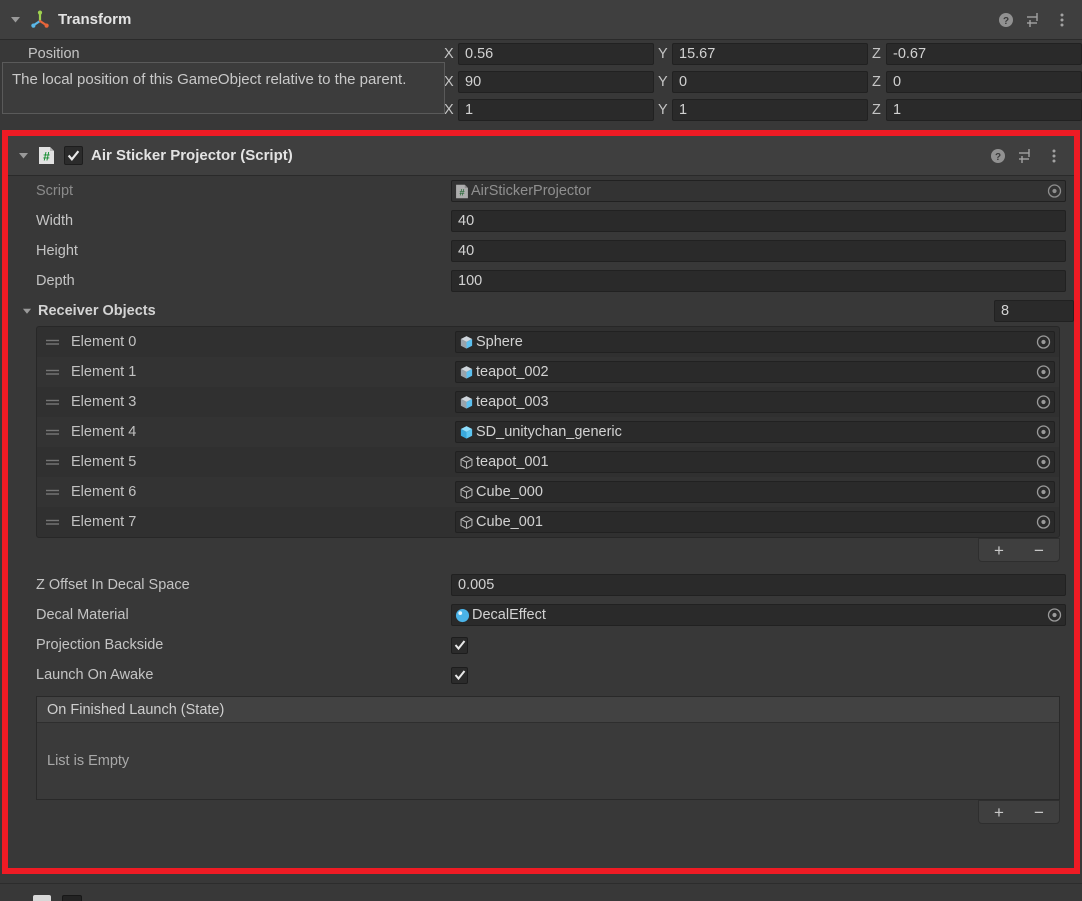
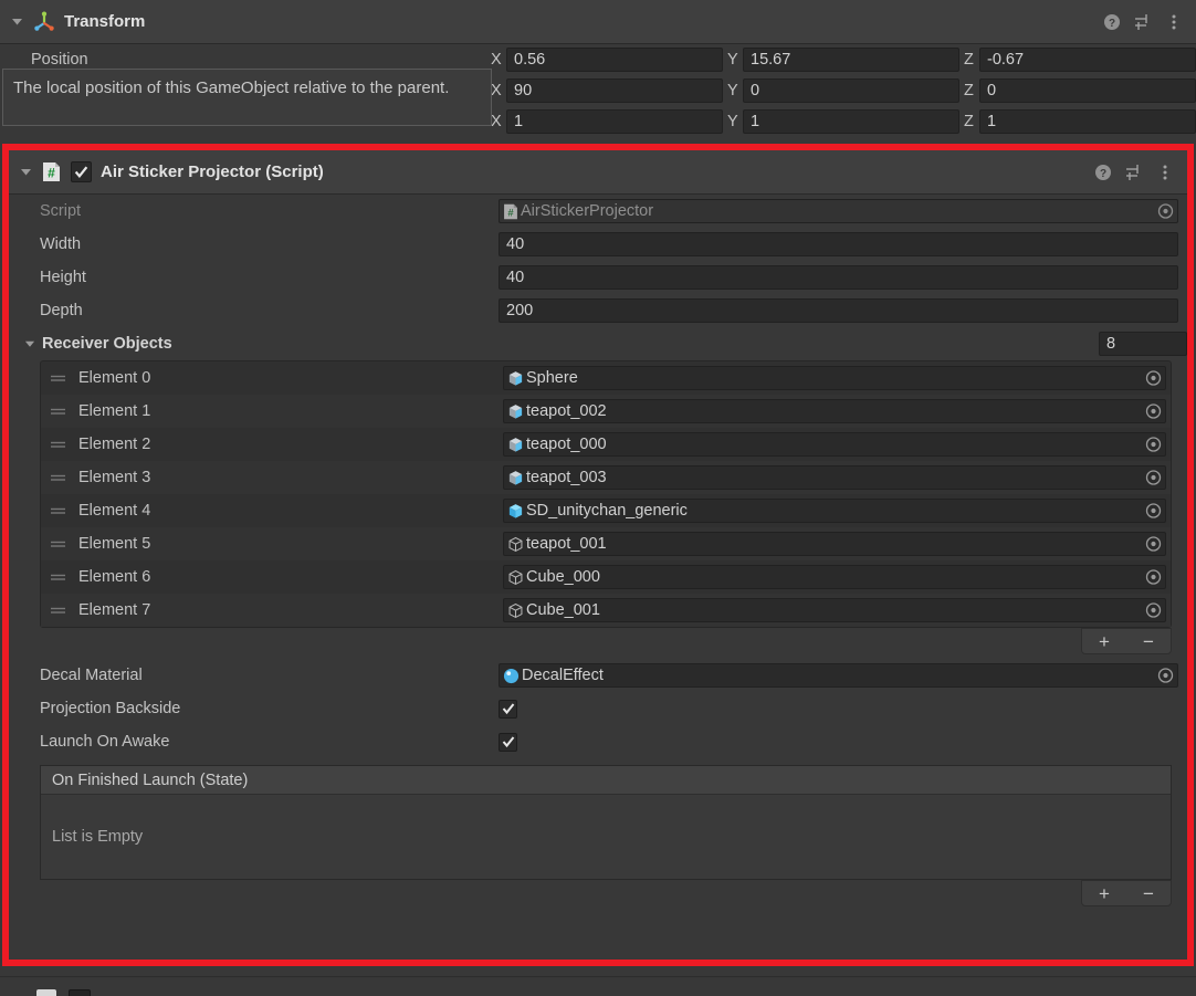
  Transform
  ?
  Position
  X
  0.56
  Y
  15.67
  Z
  -0.67
  X
  90
  Y
  0
  Z
  0
  X
  1
  Y
  1
  Z
  1
  The local position of this GameObject relative to the parent.
  #
  Air Sticker Projector (Script)
  ?
  Script
  #
  AirStickerProjector
  Width
  40
  Height
  40
  Depth
- 100
+ 200
  Receiver Objects
  8
  Element 0
  Sphere
  Element 1
  teapot_002
+ Element 2
+ teapot_000
  Element 3
  teapot_003
  Element 4
  SD_unitychan_generic
  Element 5
  teapot_001
  Element 6
  Cube_000
  Element 7
  Cube_001
  +
  −
- Z Offset In Decal Space
- 0.005
  Decal Material
  DecalEffect
  Projection Backside
  Launch On Awake
  On Finished Launch (State)
  List is Empty
  +
  −
